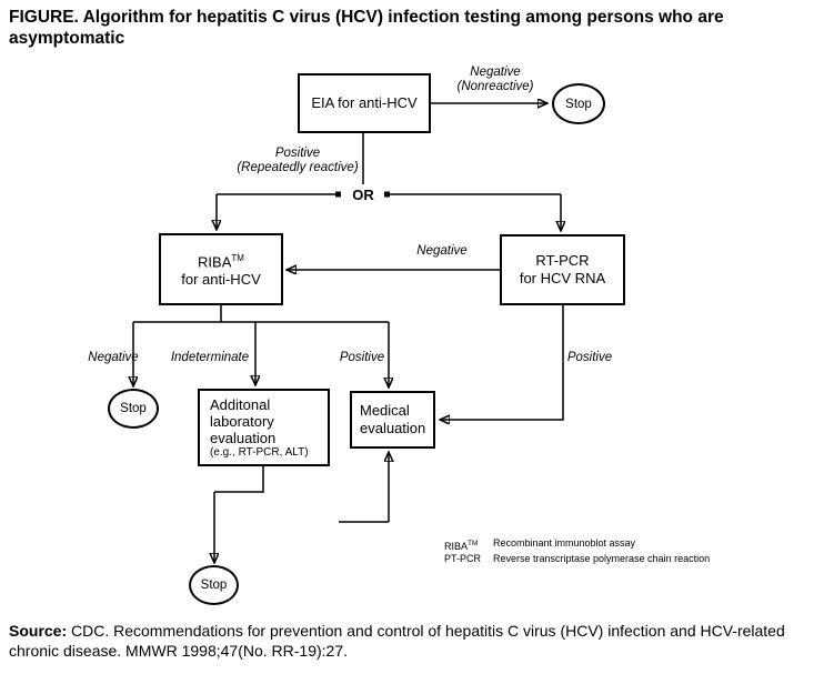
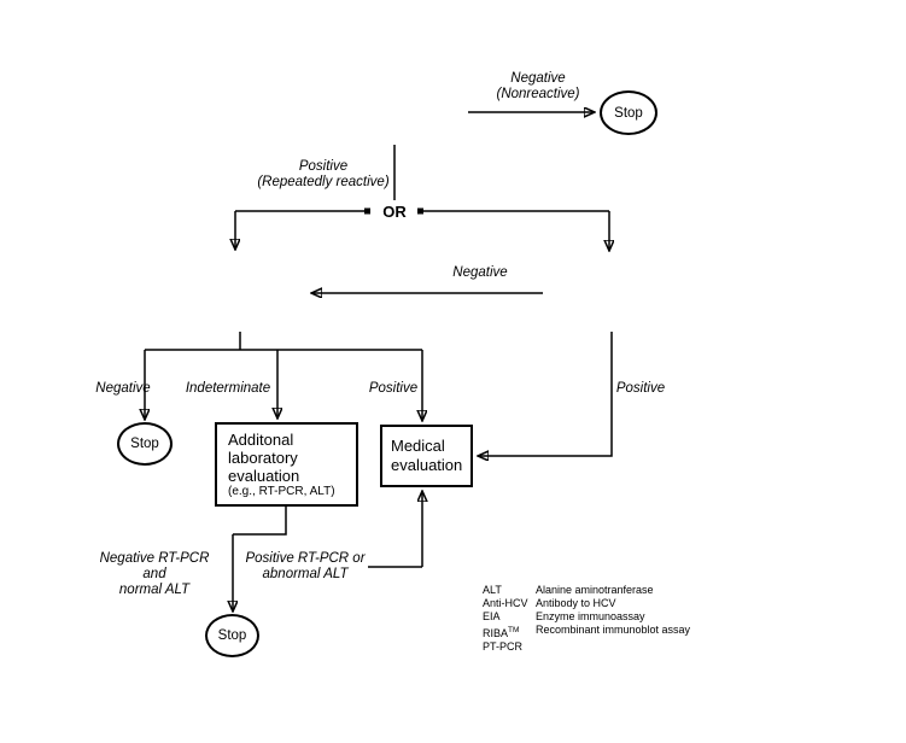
- FIGURE. Algorithm for hepatitis C virus (HCV) infection testing among persons who are asymptomatic
- EIA for anti-HCV
- RIBATM
- for anti-HCV
- RT-PCR
- for HCV RNA
  Additonal
  laboratory
  evaluation
  (e.g., RT-PCR, ALT)
  Medical
  evaluation
  Stop
  Stop
  Stop
  Negative
  (Nonreactive)
  Positive
  (Repeatedly reactive)
  OR
  Negative
  Negative
  Indeterminate
  Positive
  Positive
+ Negative RT-PCR and
+ normal ALT
+ Positive RT-PCR or
+ abnormal ALT
+ ALT
+ Alanine aminotranferase
+ Anti-HCV
+ Antibody to HCV
+ EIA
+ Enzyme immunoassay
  Recombinant immunoblot assay
  PT-PCR
- Reverse transcriptase polymerase chain reaction
- Source: CDC. Recommendations for prevention and control of hepatitis C virus (HCV) infection and HCV-related chronic disease. MMWR 1998;47(No. RR-19):27.
